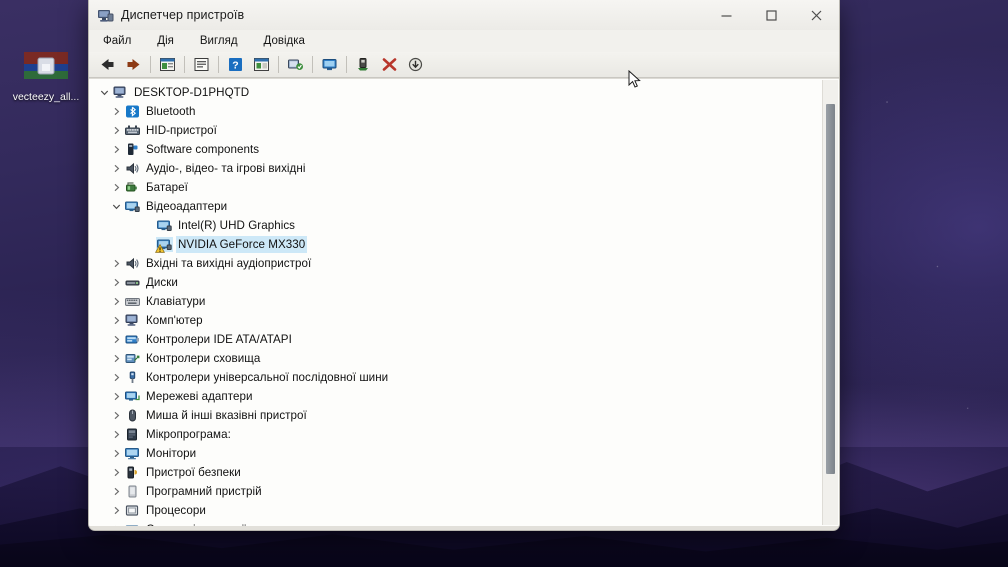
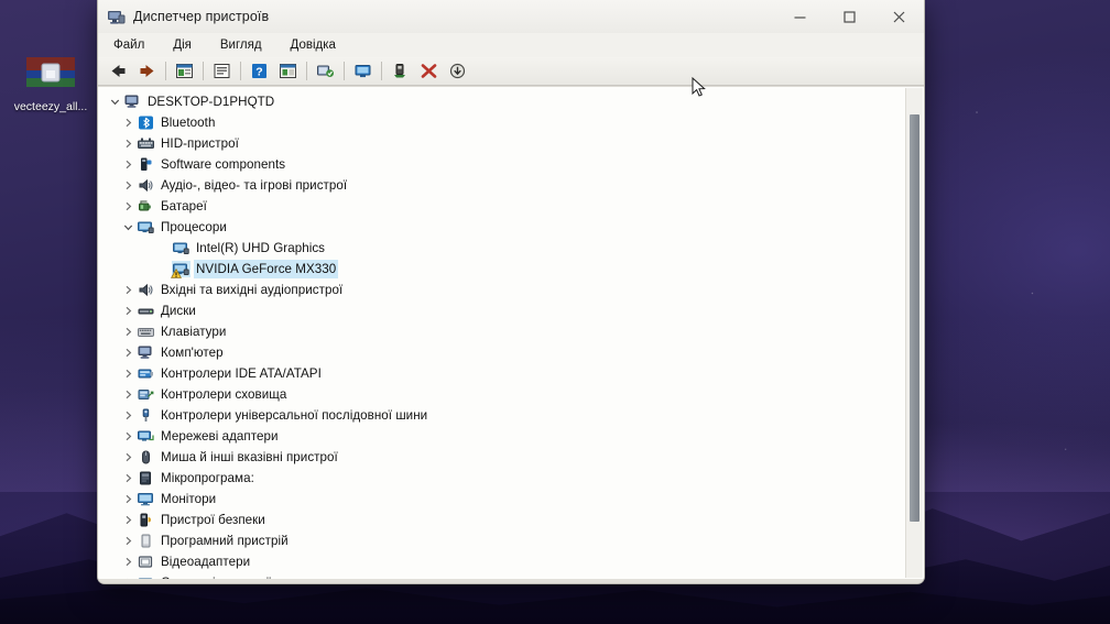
  vecteezy_all...
  Диспетчер пристроїв
  Файл
  Дія
  Вигляд
  Довідка
  ?
  DESKTOP-D1PHQTD
  Bluetooth
  HID-пристрої
  Software components
- Аудіо-, відео- та ігрові вихідні
+ Аудіо-, відео- та ігрові пристрої
  Батареї
- Відеоадаптери
+ Процесори
  Intel(R) UHD Graphics
  NVIDIA GeForce MX330
  Вхідні та вихідні аудіопристрої
  Диски
  Клавіатури
  Комп'ютер
  Контролери IDE ATA/ATAPI
  Контролери сховища
  Контролери універсальної послідовної шини
  Мережеві адаптери
  Миша й інші вказівні пристрої
  Мікропрограма:
  Монітори
  Пристрої безпеки
  Програмний пристрій
- Процесори
+ Відеоадаптери
